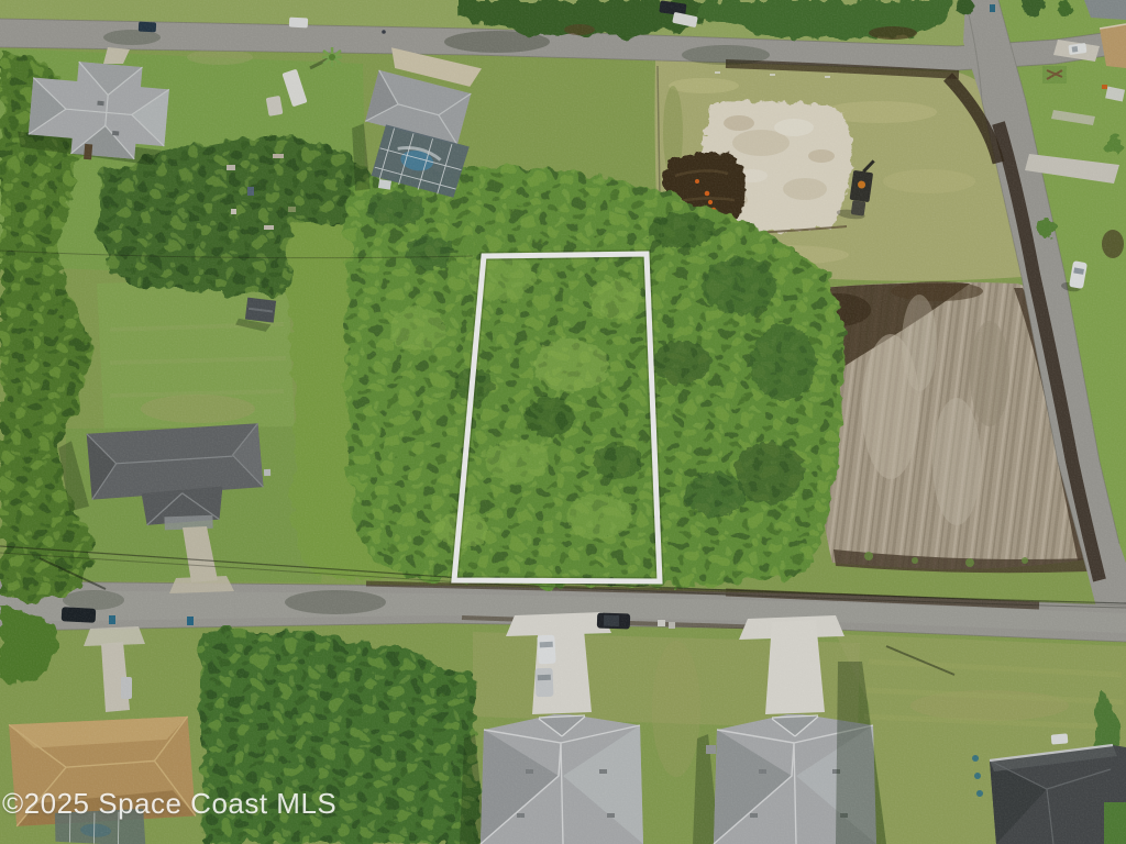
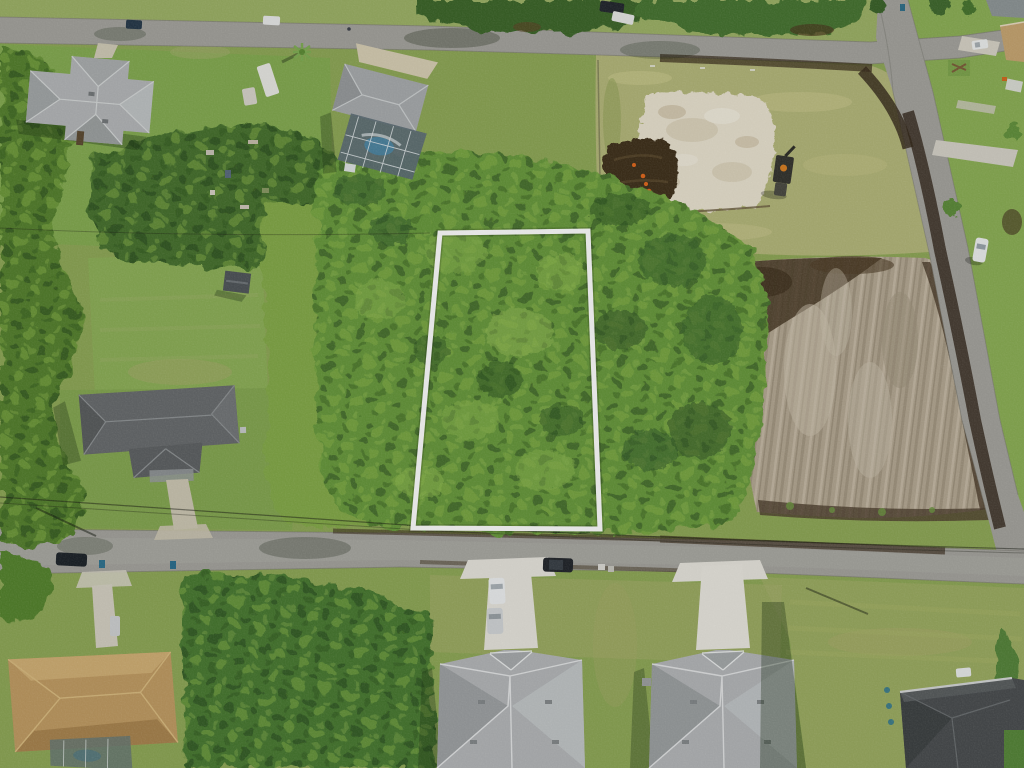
- ©2025 Space Coast MLS
